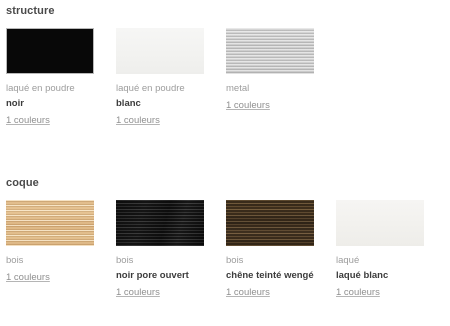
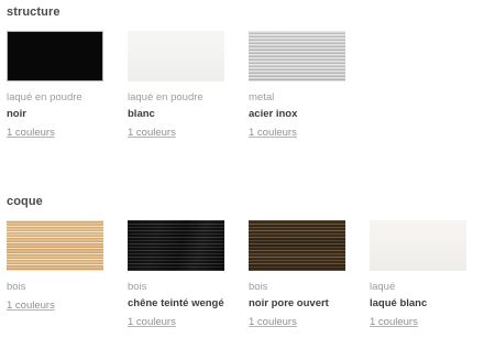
  structure
  laqué en poudre
  noir
  1 couleurs
  laqué en poudre
  blanc
  1 couleurs
  metal
+ acier inox
  1 couleurs
  coque
  bois
  1 couleurs
  bois
- noir pore ouvert
+ chêne teinté wengé
  1 couleurs
  bois
- chêne teinté wengé
+ noir pore ouvert
  1 couleurs
  laqué
  laqué blanc
  1 couleurs
